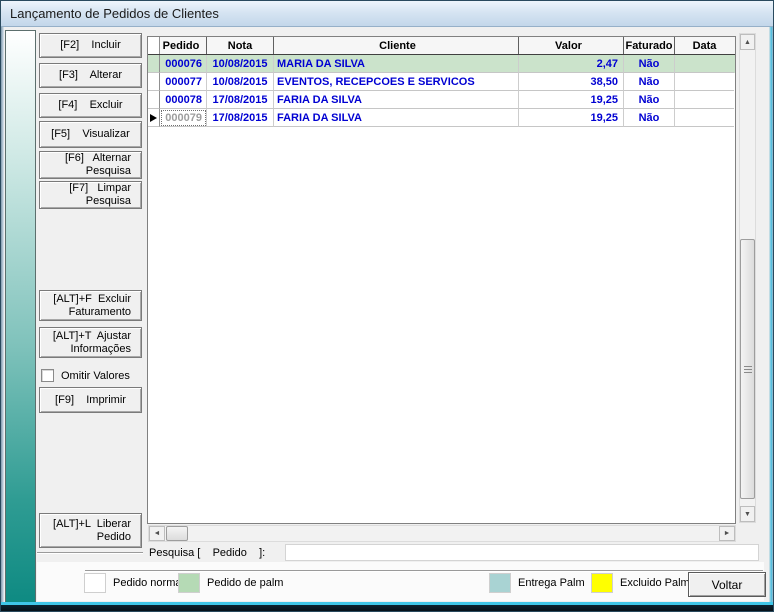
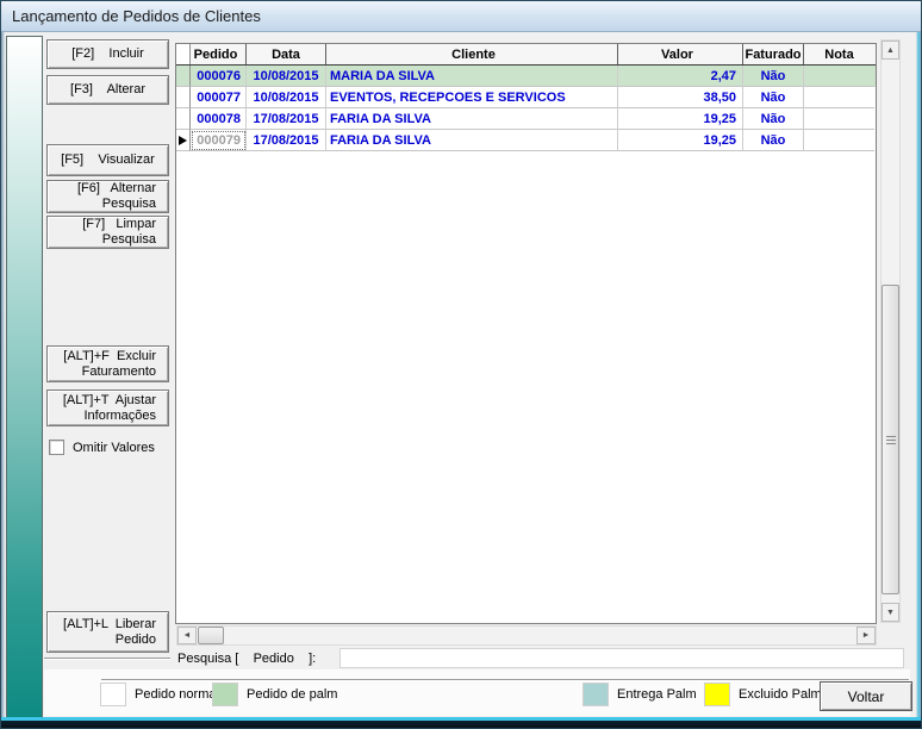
  Lançamento de Pedidos de Clientes
  [F2] Incluir
  [F3] Alterar
- [F4] Excluir
  [F5] Visualizar
  [F6] Alternar
  Pesquisa
  [F7] Limpar
  Pesquisa
  [ALT]+F Excluir
  Faturamento
  [ALT]+T Ajustar
  Informações
  Omitir Valores
- [F9] Imprimir
  [ALT]+L Liberar
  Pedido
  Pedido
- Nota
+ Data
  Cliente
  Valor
  Faturado
- Data
+ Nota
  000076
  10/08/2015
  MARIA DA SILVA
  2,47
  Não
  000077
  10/08/2015
  EVENTOS, RECEPCOES E SERVICOS
  38,50
  Não
  000078
  17/08/2015
  FARIA DA SILVA
  19,25
  Não
  000079
  17/08/2015
  FARIA DA SILVA
  19,25
  Não
  Pesquisa [ Pedido ]:
  Pedido norm
  Pedido de palm
  Entrega Palm
  Excluido Palm
  Voltar
